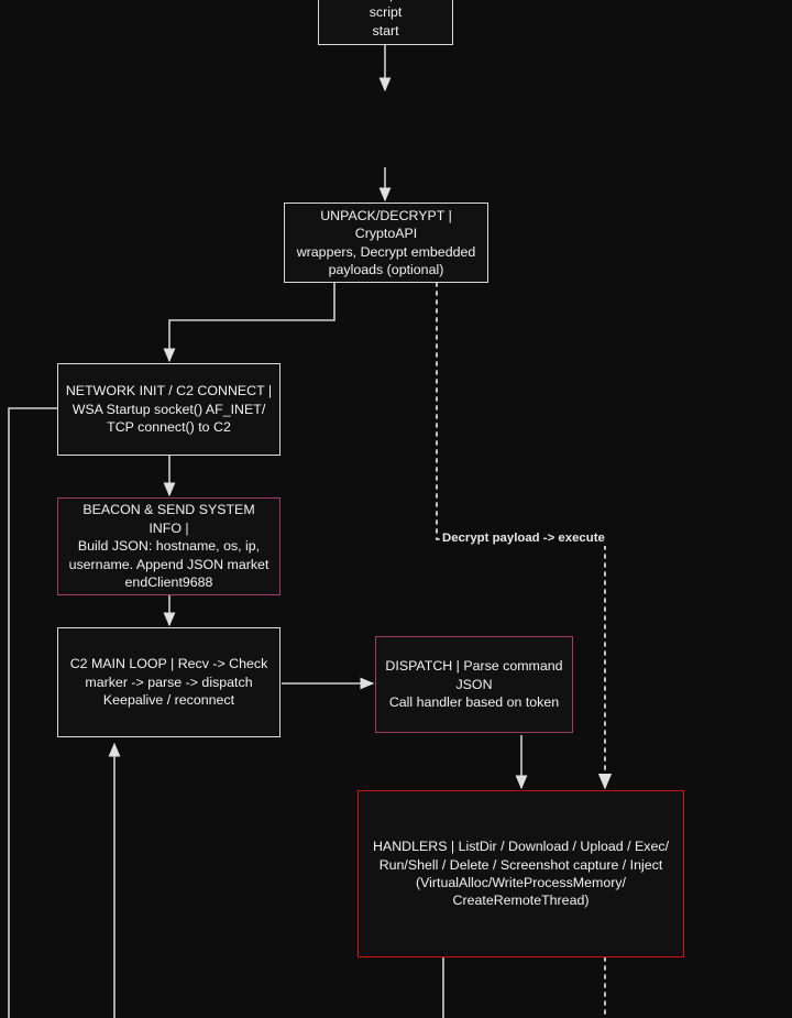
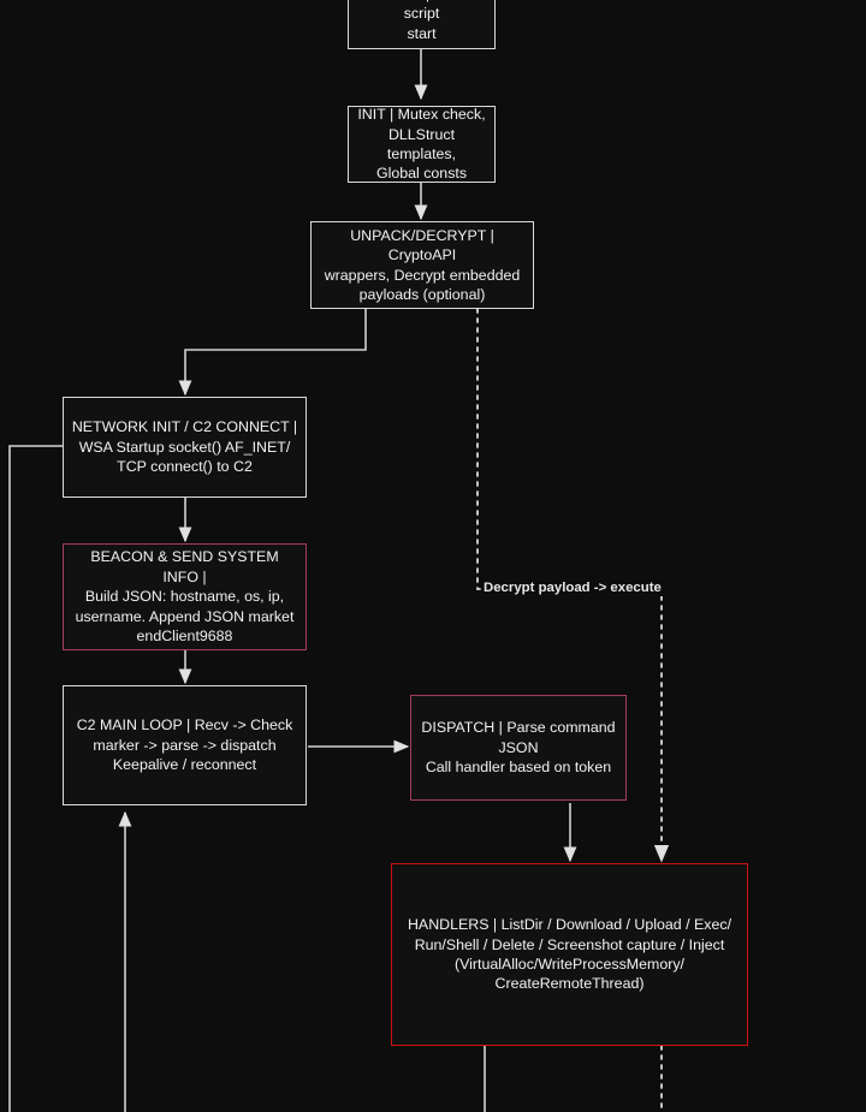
  start
+ INIT | Mutex check,
+ DLLStruct templates,
+ Global consts
  UNPACK/DECRYPT | CryptoAPI
  wrappers, Decrypt embedded
  payloads (optional)
  NETWORK INIT / C2 CONNECT |
  WSA Startup socket() AF_INET/
  TCP connect() to C2
  BEACON & SEND SYSTEM INFO |
  Build JSON: hostname, os, ip,
  username. Append JSON market
  endClient9688
  C2 MAIN LOOP | Recv -> Check
  marker -> parse -> dispatch
  Keepalive / reconnect
  DISPATCH | Parse command
  JSON
  Call handler based on token
  HANDLERS | ListDir / Download / Upload / Exec/
  Run/Shell / Delete / Screenshot capture / Inject
  (VirtualAlloc/WriteProcessMemory/
  CreateRemoteThread)
  Decrypt payload -> execute
